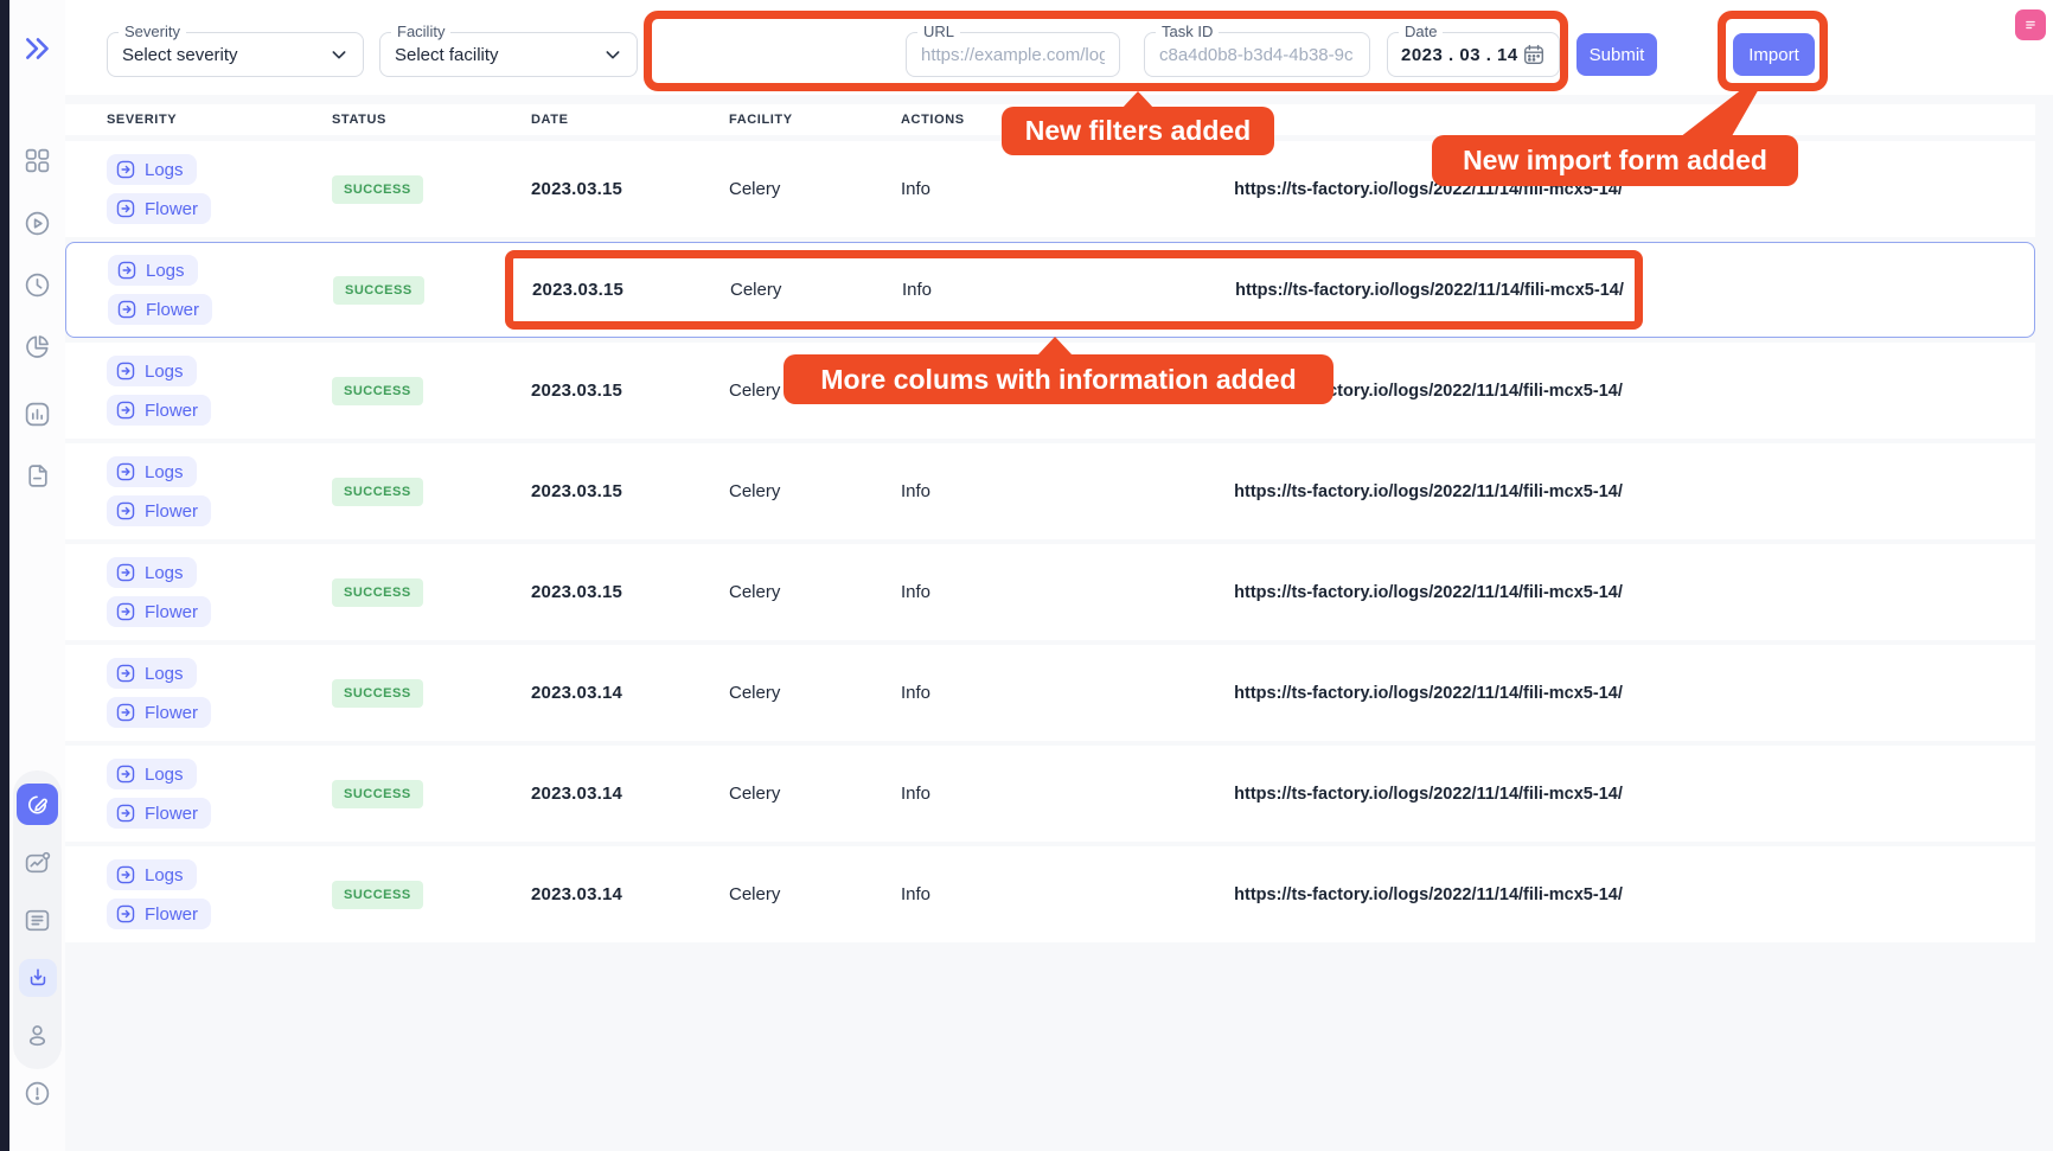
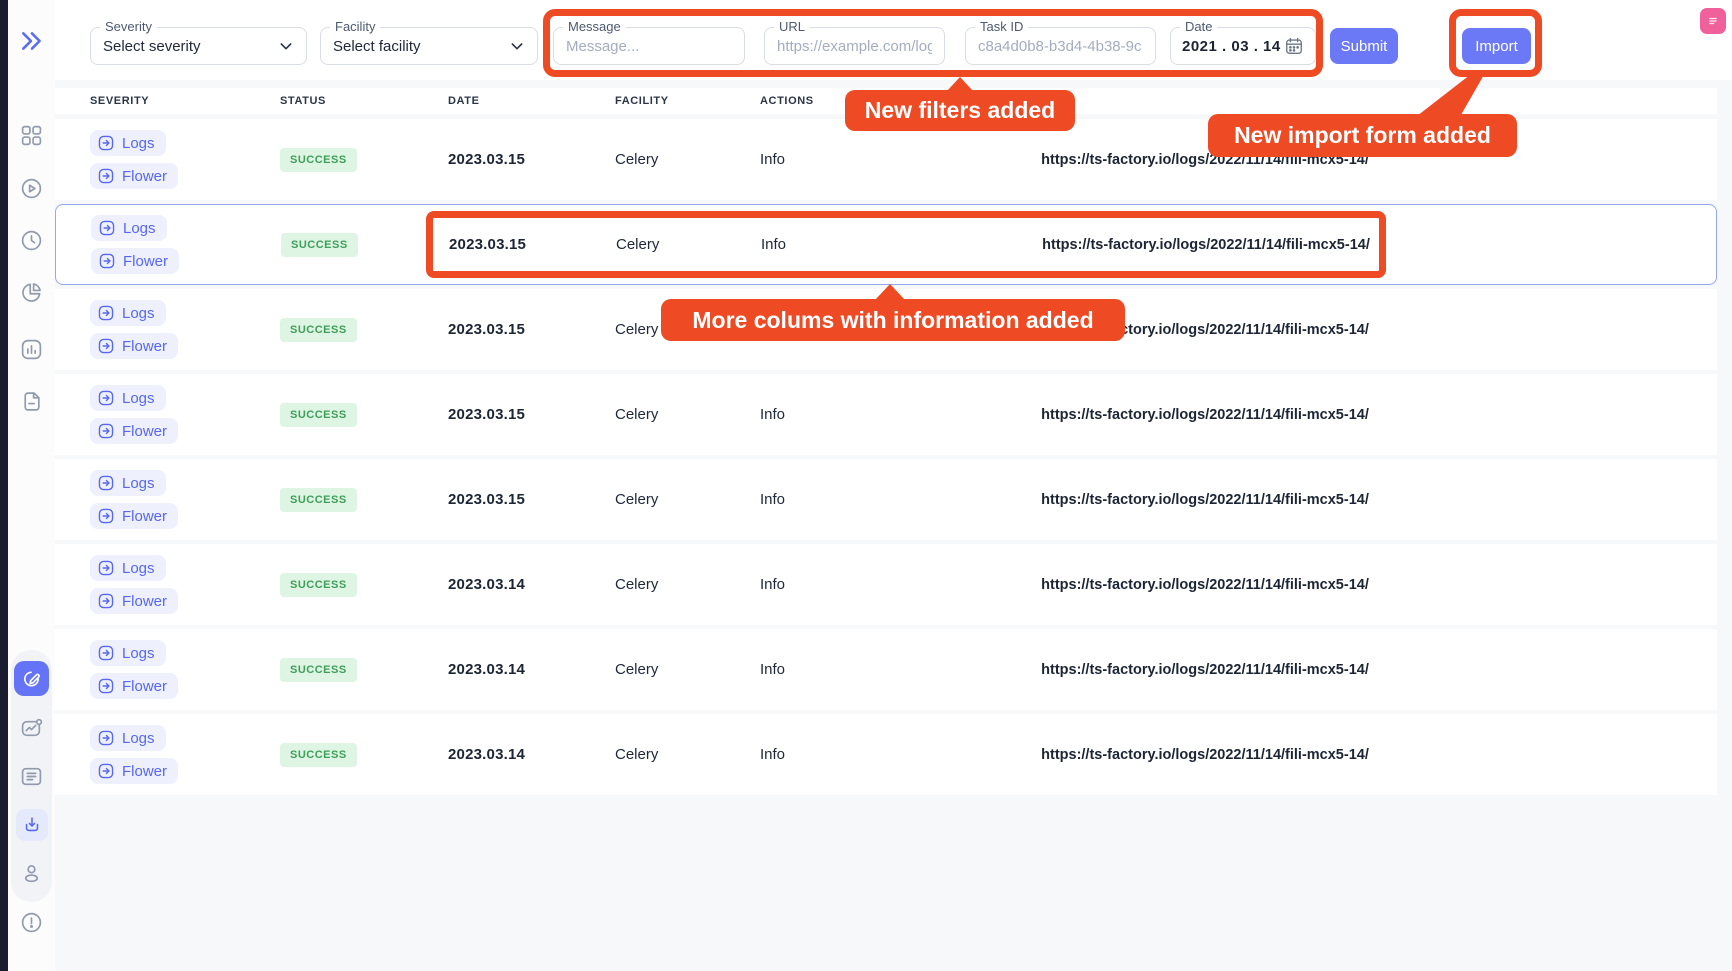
  Severity
  Select severity
  Facility
  Select facility
+ Message
+ Message...
  URL
  https://example.com/log
  Task ID
  c8a4d0b8-b3d4-4b38-9c
  Date
- 2023 . 03 . 14
+ 2021 . 03 . 14
  Submit
  Import
  SEVERITY
  STATUS
  DATE
  FACILITY
  ACTIONS
  Logs
  Flower
  SUCCESS
  2023.03.15
  Celery
  Info
  https://ts-factory.io/logs/2022/11/14/fili-mcx5-14/
  Logs
  Flower
  SUCCESS
  2023.03.15
  Celery
  Info
  https://ts-factory.io/logs/2022/11/14/fili-mcx5-14/
  Logs
  Flower
  SUCCESS
  2023.03.15
  Celery
  tory.io/logs/2022/11/14/fili-mcx5-14/
  Logs
  Flower
  SUCCESS
  2023.03.15
  Celery
  Info
  https://ts-factory.io/logs/2022/11/14/fili-mcx5-14/
  Logs
  Flower
  SUCCESS
  2023.03.15
  Celery
  Info
  https://ts-factory.io/logs/2022/11/14/fili-mcx5-14/
  Logs
  Flower
  SUCCESS
  2023.03.14
  Celery
  Info
  https://ts-factory.io/logs/2022/11/14/fili-mcx5-14/
  Logs
  Flower
  SUCCESS
  2023.03.14
  Celery
  Info
  https://ts-factory.io/logs/2022/11/14/fili-mcx5-14/
  Logs
  Flower
  SUCCESS
  2023.03.14
  Celery
  Info
  https://ts-factory.io/logs/2022/11/14/fili-mcx5-14/
  New filters added
  New import form added
  More colums with information added
